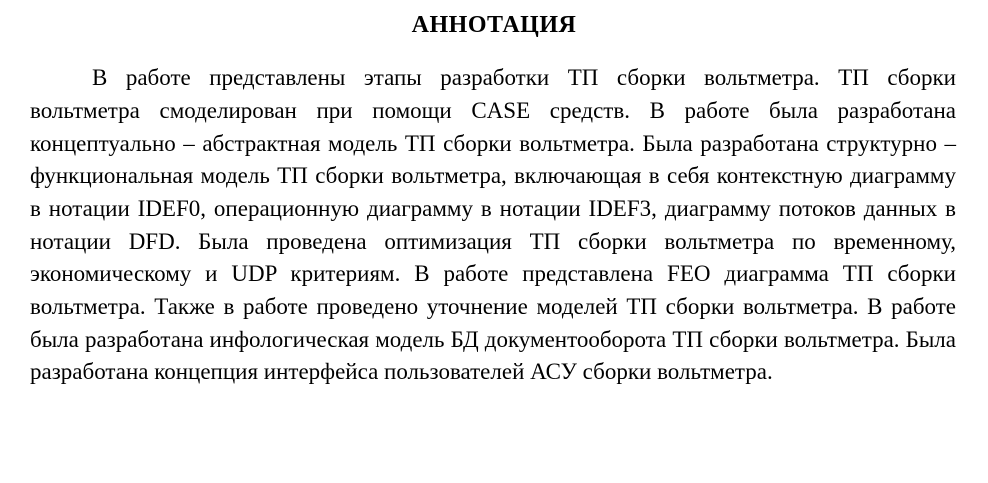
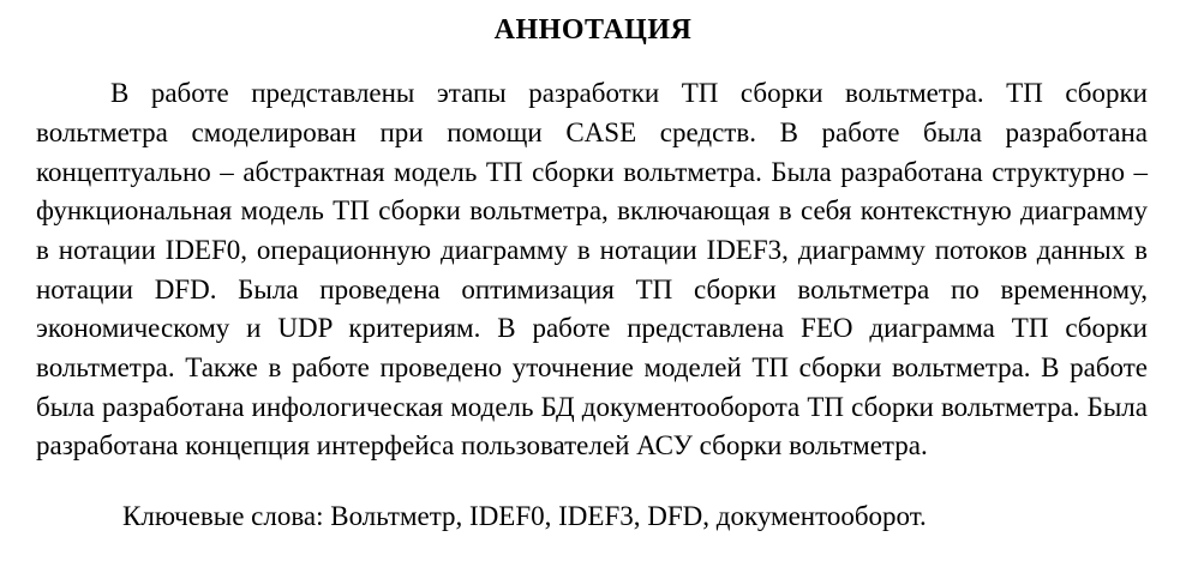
  АННОТАЦИЯ
  В работе представлены этапы разработки ТП сборки вольтметра. ТП сборки вольтметра смоделирован при помощи CASE средств. В работе была разработана концептуально – абстрактная модель ТП сборки вольтметра. Была разработана структурно – функциональная модель ТП сборки вольтметра, включающая в себя контекстную диаграмму в нотации IDEF0, операционную диаграмму в нотации IDEF3, диаграмму потоков данных в нотации DFD. Была проведена оптимизация ТП сборки вольтметра по временному, экономическому и UDP критериям. В работе представлена FEO диаграмма ТП сборки вольтметра. Также в работе проведено уточнение моделей ТП сборки вольтметра. В работе была разработана инфологическая модель БД документооборота ТП сборки вольтметра. Была разработана концепция интерфейса пользователей АСУ сборки вольтметра.
+ Ключевые слова: Вольтметр, IDEF0, IDEF3, DFD, документооборот.
